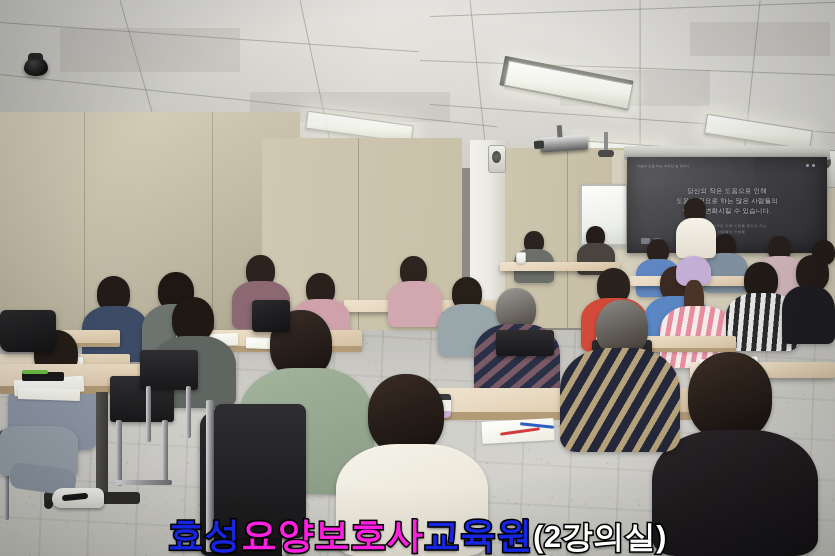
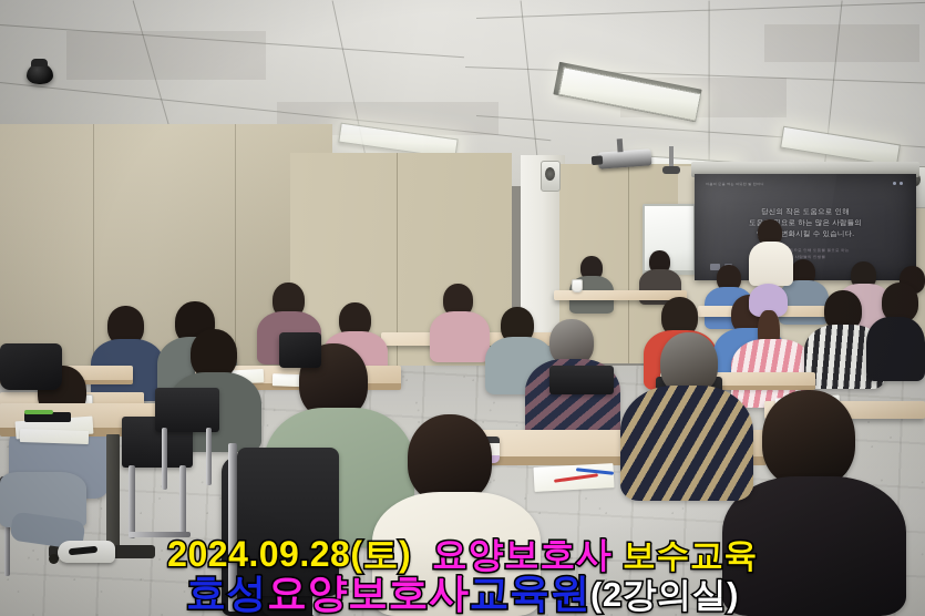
+ 2024.09.28(토) 요양보호사 보수교육
  효성요양보호사교육원(2강의실)
